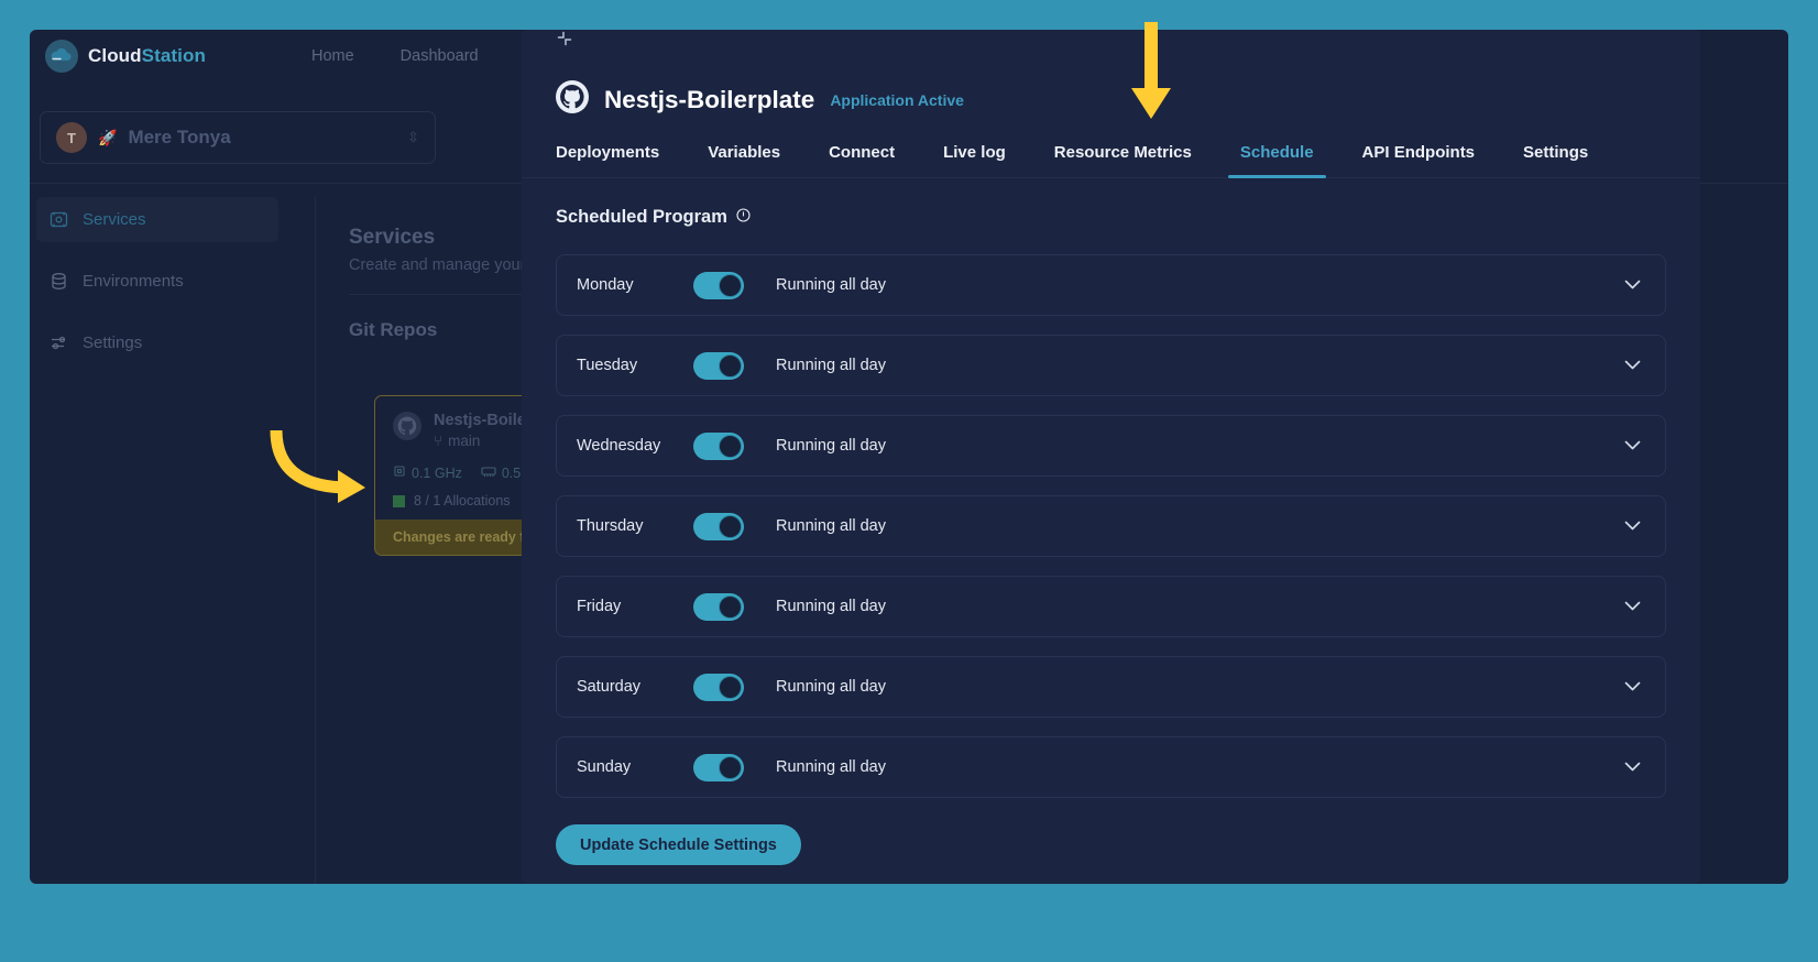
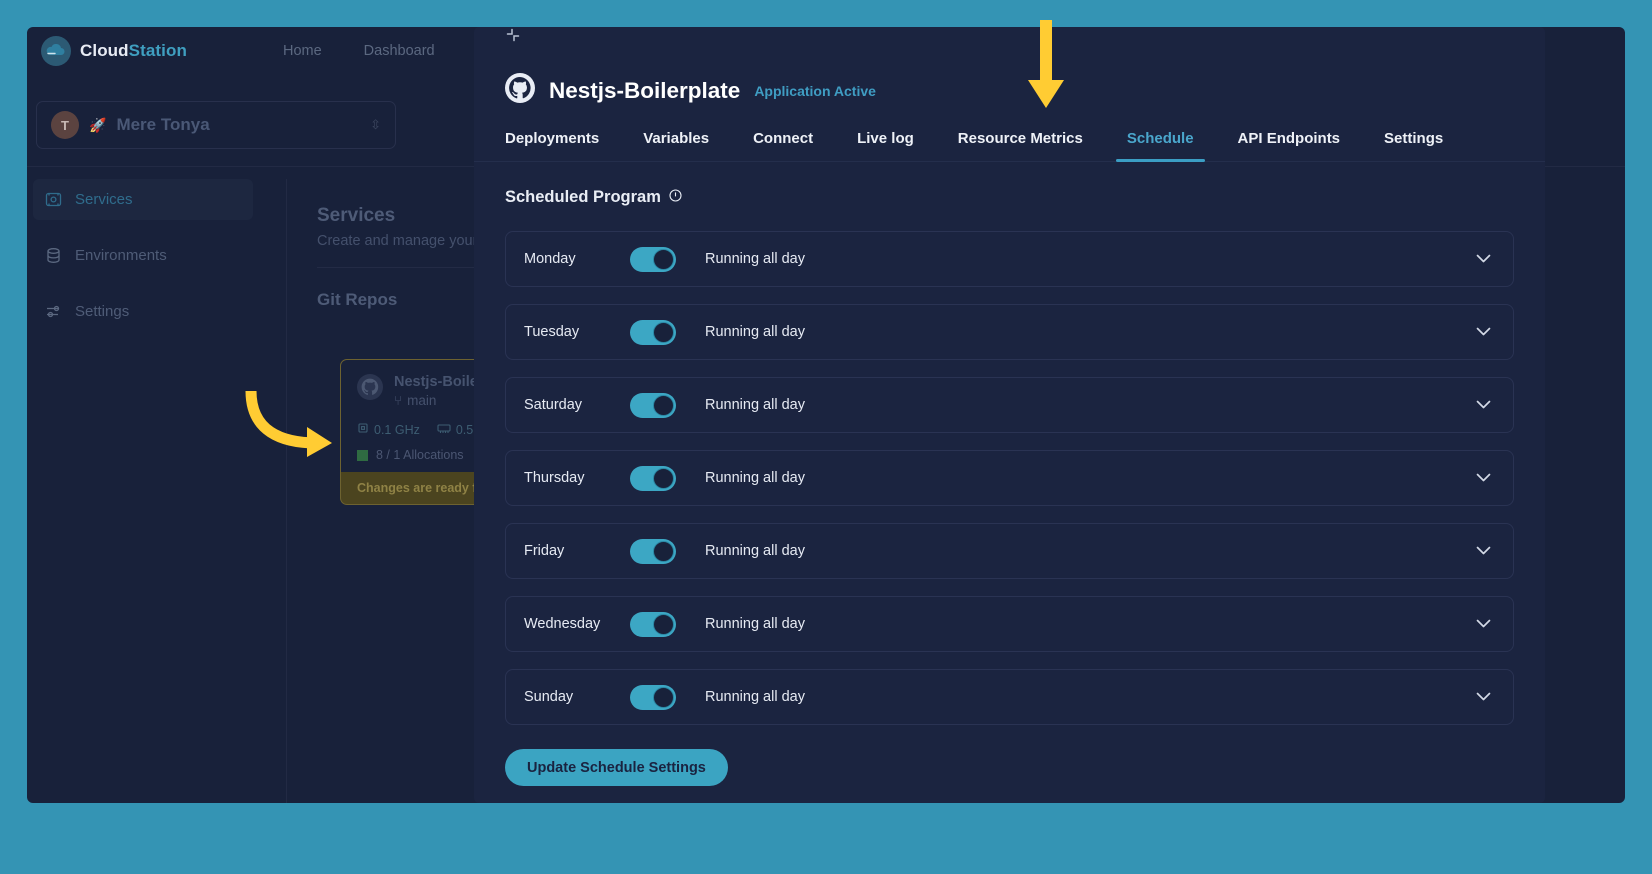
  CloudStation
  Home
  Dashboard
  T
  🚀
  Mere Tonya
  ⇳
  Services
  Environments
  Settings
  Services
  Create and manage you
  Git Repos
  ⑂
  main
  0.1 GHz
  8 / 1 Allocations
  Nestjs-Boilerplate
  Application Active
  Deployments
  Variables
  Connect
  Live log
  Resource Metrics
  Schedule
  API Endpoints
  Settings
  Scheduled Program
  Monday
  Running all day
  Tuesday
  Running all day
- Wednesday
+ Saturday
  Running all day
  Thursday
  Running all day
  Friday
  Running all day
- Saturday
+ Wednesday
  Running all day
  Sunday
  Running all day
  Update Schedule Settings
